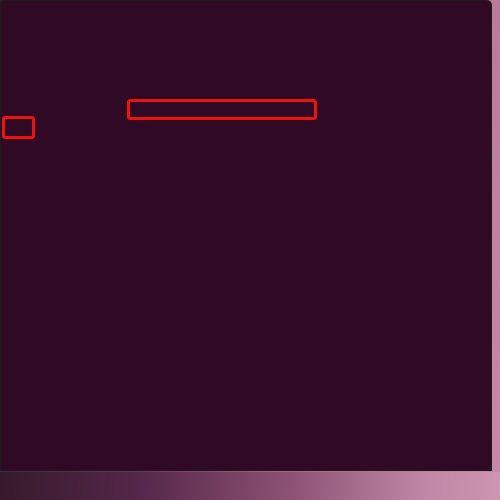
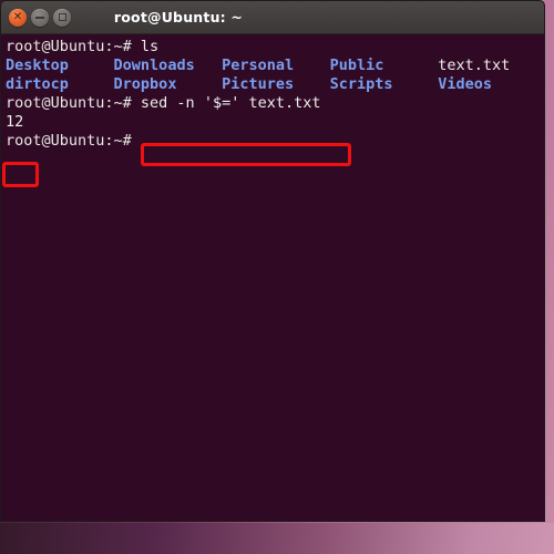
+ ✕
+ root@Ubuntu: ~
+ root@Ubuntu:~# ls
+ Desktop Downloads Personal Public text.txt
+ dirtocp Dropbox Pictures Scripts Videos
+ root@Ubuntu:~# sed -n '$=' text.txt
+ 12
+ root@Ubuntu:~#
